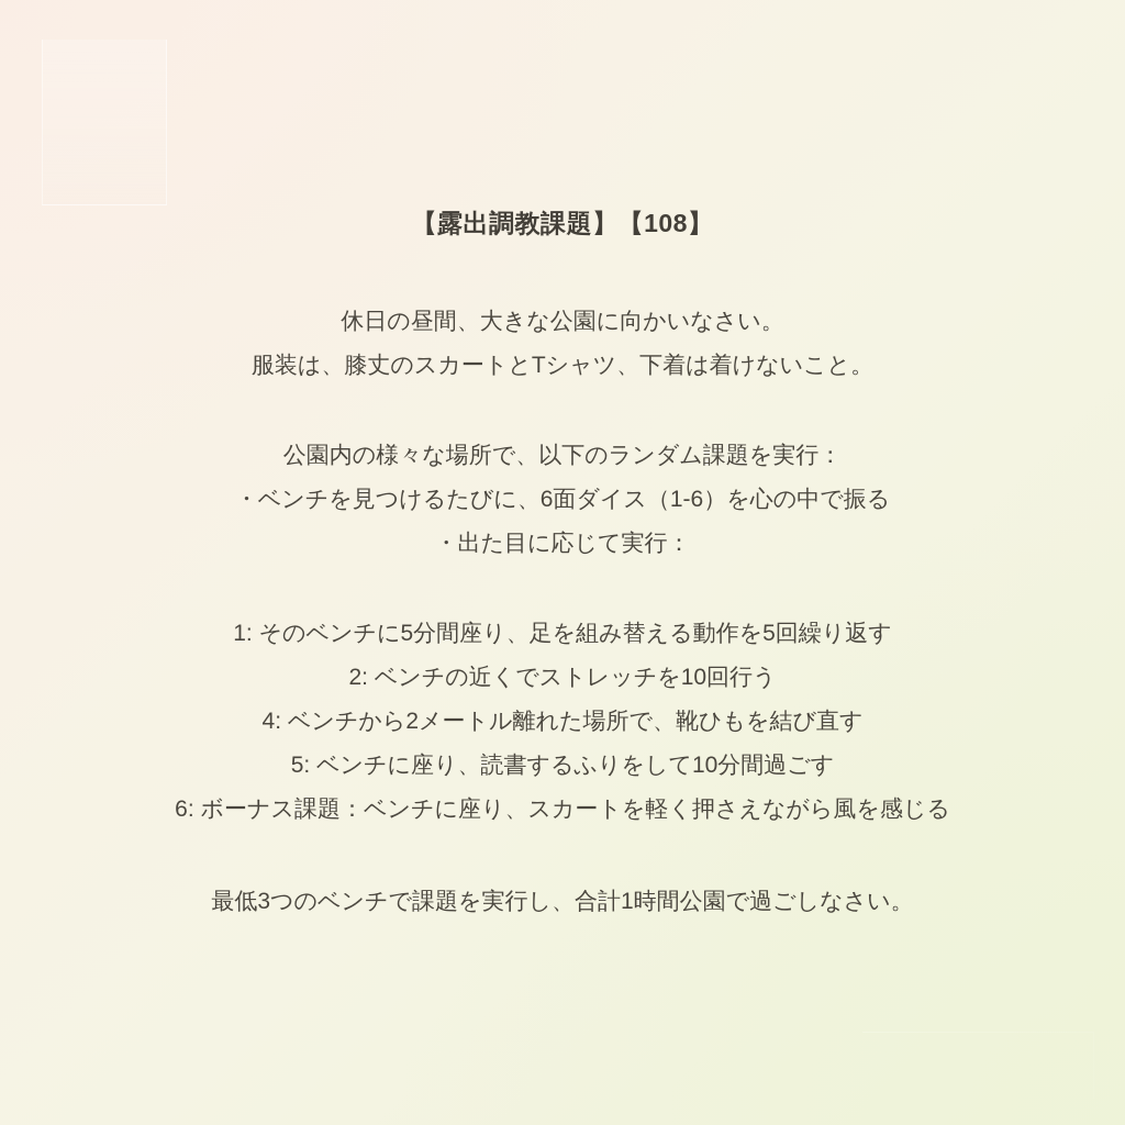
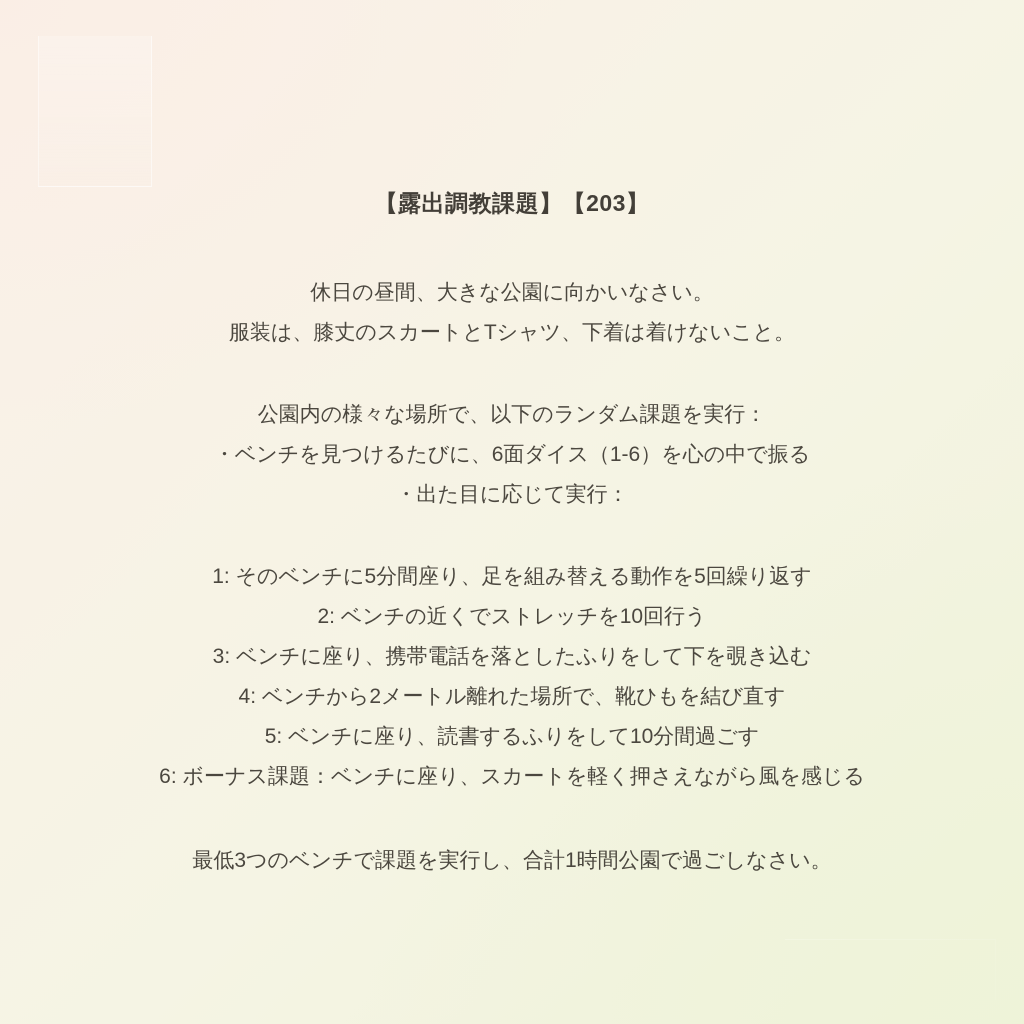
- 【露出調教課題】【108】
+ 【露出調教課題】【203】
  休日の昼間、大きな公園に向かいなさい。
  服装は、膝丈のスカートとTシャツ、下着は着けないこと。
  公園内の様々な場所で、以下のランダム課題を実行：
  ・ベンチを見つけるたびに、6面ダイス（1-6）を心の中で振る
  ・出た目に応じて実行：
  1: そのベンチに5分間座り、足を組み替える動作を5回繰り返す
  2: ベンチの近くでストレッチを10回行う
+ 3: ベンチに座り、携帯電話を落としたふりをして下を覗き込む
  4: ベンチから2メートル離れた場所で、靴ひもを結び直す
  5: ベンチに座り、読書するふりをして10分間過ごす
  6: ボーナス課題：ベンチに座り、スカートを軽く押さえながら風を感じる
  最低3つのベンチで課題を実行し、合計1時間公園で過ごしなさい。
